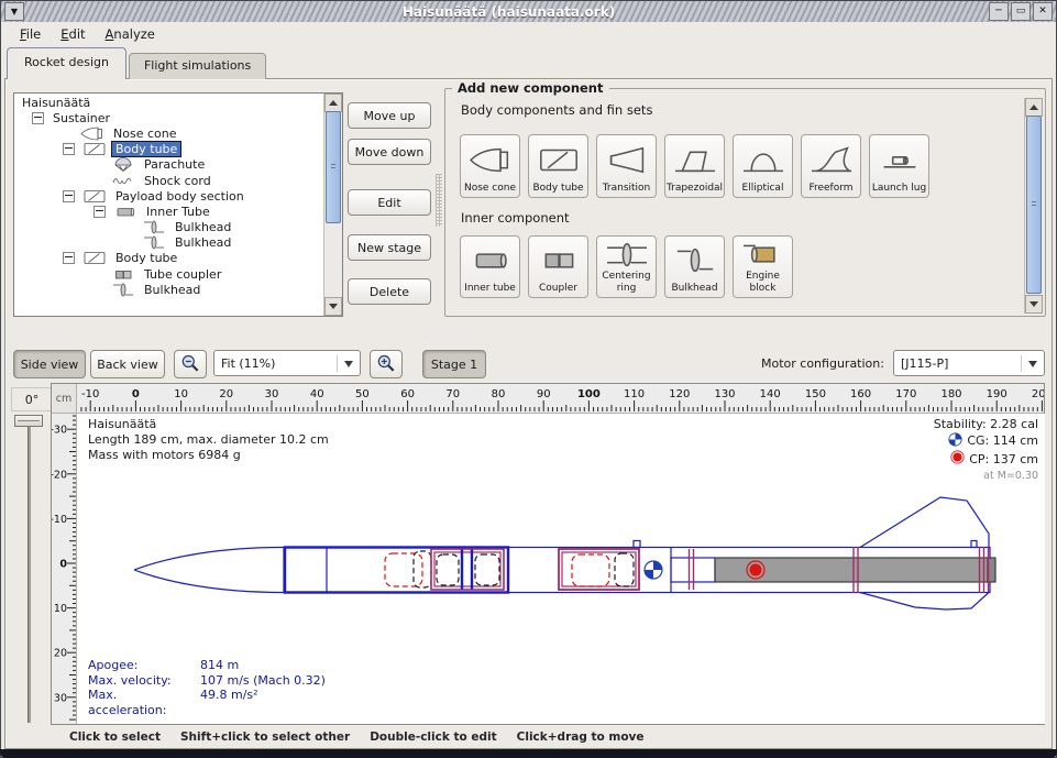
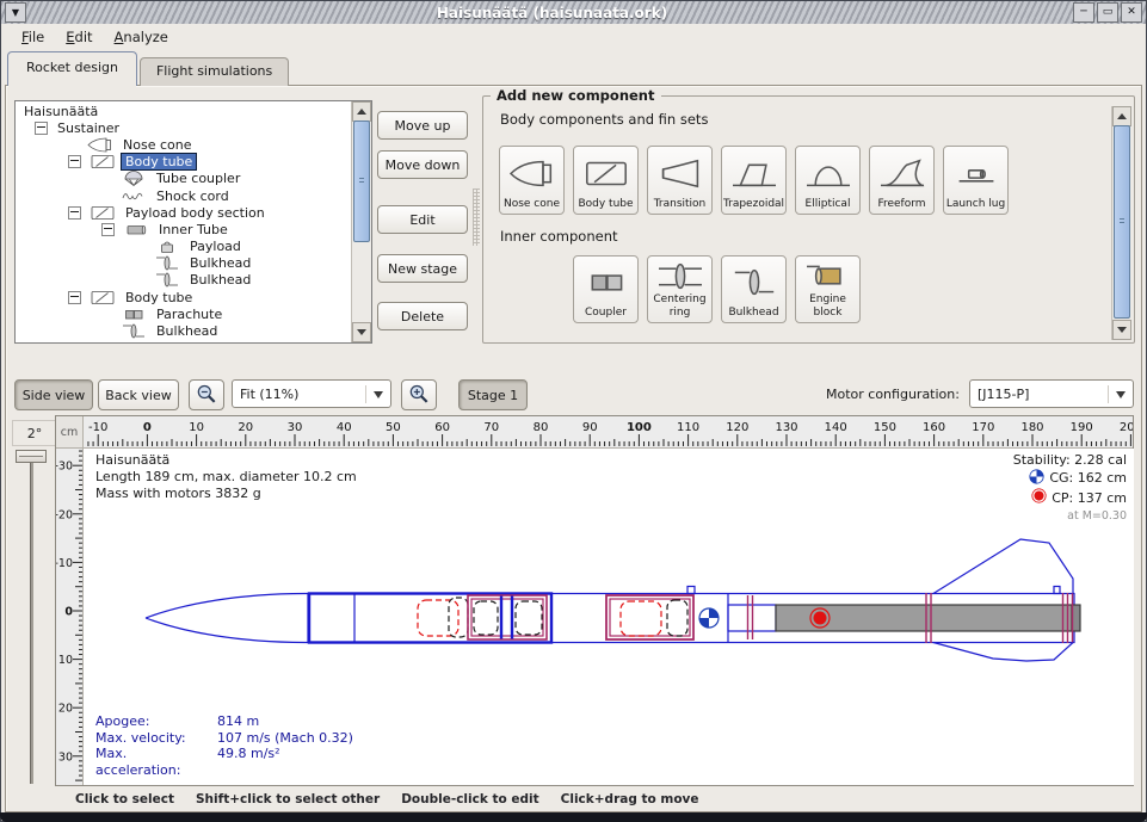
  ▼
  Haisunäätä (haisunaata.ork)
  ─
  ▭
  ✕
  File
  Edit
  Analyze
  Rocket design
  Flight simulations
  Haisunäätä
  Sustainer
  Nose cone
  Body tube
- Parachute
+ Tube coupler
  Shock cord
  Payload body section
  Inner Tube
+ Payload
  Bulkhead
  Bulkhead
  Body tube
- Tube coupler
+ Parachute
  Bulkhead
  Move up
  Move down
  Edit
  New stage
  Delete
  Add new component
  Body components and fin sets
  Nose cone
  Body tube
  Transition
  Trapezoidal
  Elliptical
  Freeform
  Launch lug
  Inner component
- Inner tube
  Coupler
  Centering ring
  Bulkhead
  Engine block
  Side view
  Back view
  Fit (11%)
  Stage 1
  Motor configuration:
  [J115-P]
- 0°
+ 2°
  cm
  -10
  0
  10
  20
  30
  40
  50
  60
  70
  80
  90
  100
  110
  120
  130
  140
  150
  160
  170
  180
  190
  -30
  -20
  -10
  0
  10
  20
  30
  Haisunäätä
  Length 189 cm, max. diameter 10.2 cm
- Mass with motors 6984 g
+ Mass with motors 3832 g
  Stability: 2.28 cal
- CG: 114 cm
+ CG: 162 cm
  CP: 137 cm
  at M=0.30
  Apogee:
  814 m
  Max. velocity:
  107 m/s (Mach 0.32)
  Max. acceleration:
  49.8 m/s²
  Click to select
  Shift+click to select other
  Double-click to edit
  Click+drag to move
